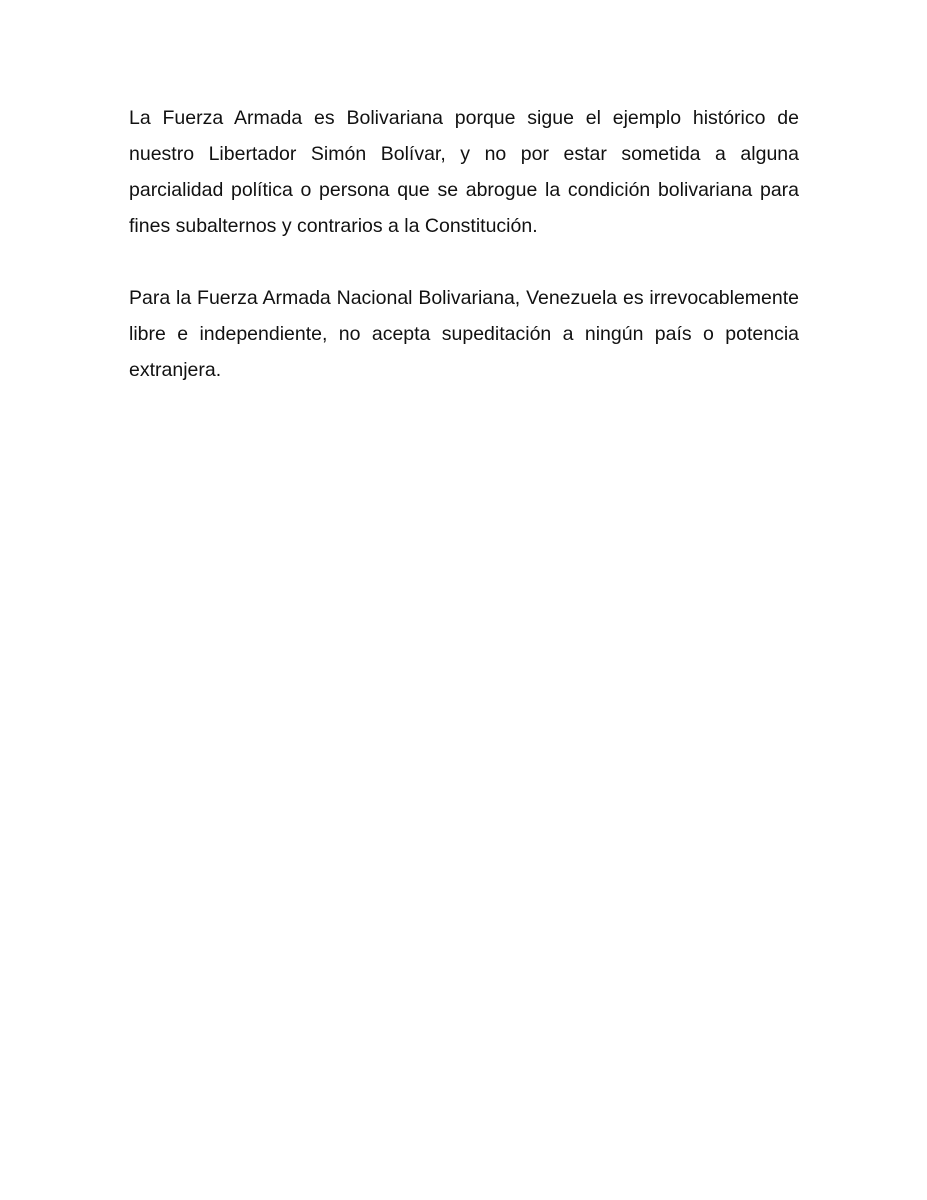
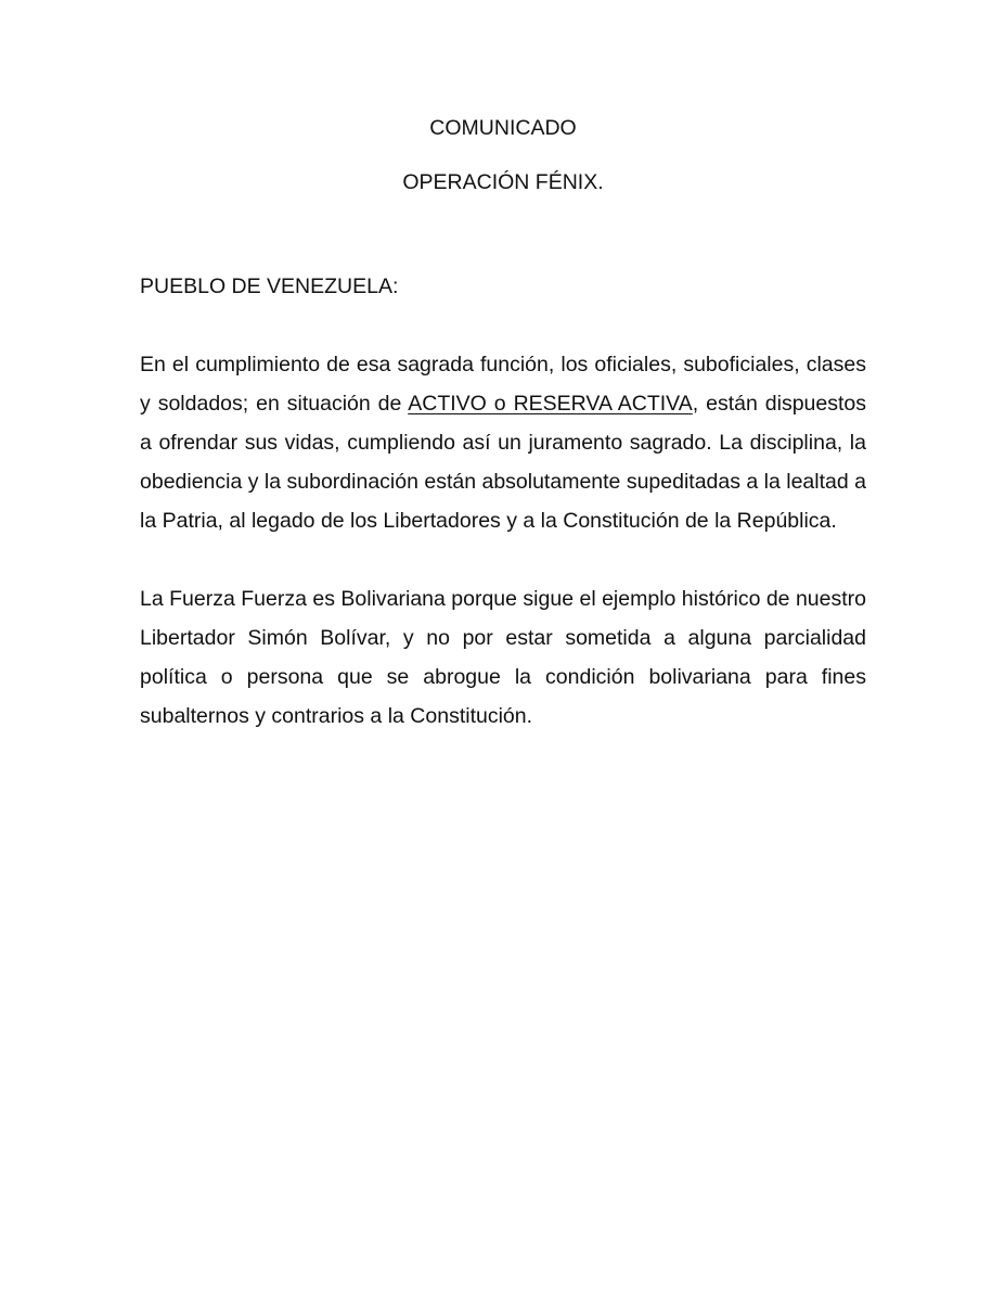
+ COMUNICADO
+ OPERACIÓN FÉNIX.
+ PUEBLO DE VENEZUELA:
+ En el cumplimiento de esa sagrada función, los oficiales, suboficiales, clases y soldados; en situación de ACTIVO o RESERVA ACTIVA, están dispuestos a ofrendar sus vidas, cumpliendo así un juramento sagrado. La disciplina, la obediencia y la subordinación están absolutamente supeditadas a la lealtad a la Patria, al legado de los Libertadores y a la Constitución de la República.
- La Fuerza Armada es Bolivariana porque sigue el ejemplo histórico de nuestro Libertador Simón Bolívar, y no por estar sometida a alguna parcialidad política o persona que se abrogue la condición bolivariana para fines subalternos y contrarios a la Constitución.
+ La Fuerza Fuerza es Bolivariana porque sigue el ejemplo histórico de nuestro Libertador Simón Bolívar, y no por estar sometida a alguna parcialidad política o persona que se abrogue la condición bolivariana para fines subalternos y contrarios a la Constitución.
- Para la Fuerza Armada Nacional Bolivariana, Venezuela es irrevocablemente libre e independiente, no acepta supeditación a ningún país o potencia extranjera.
